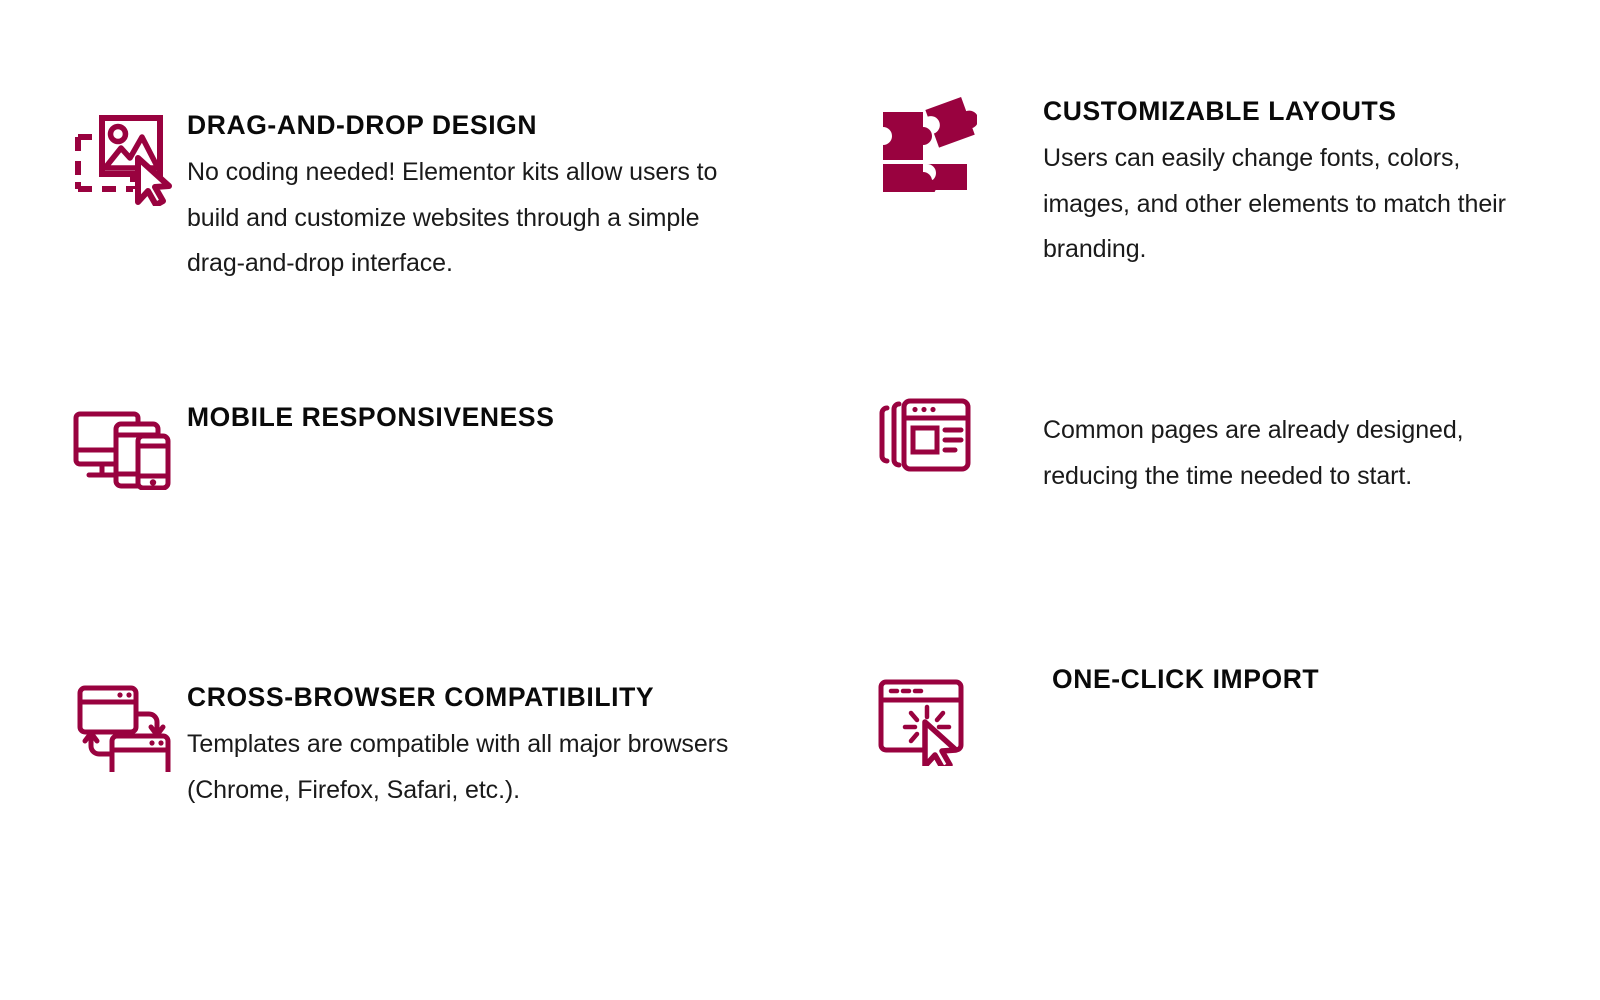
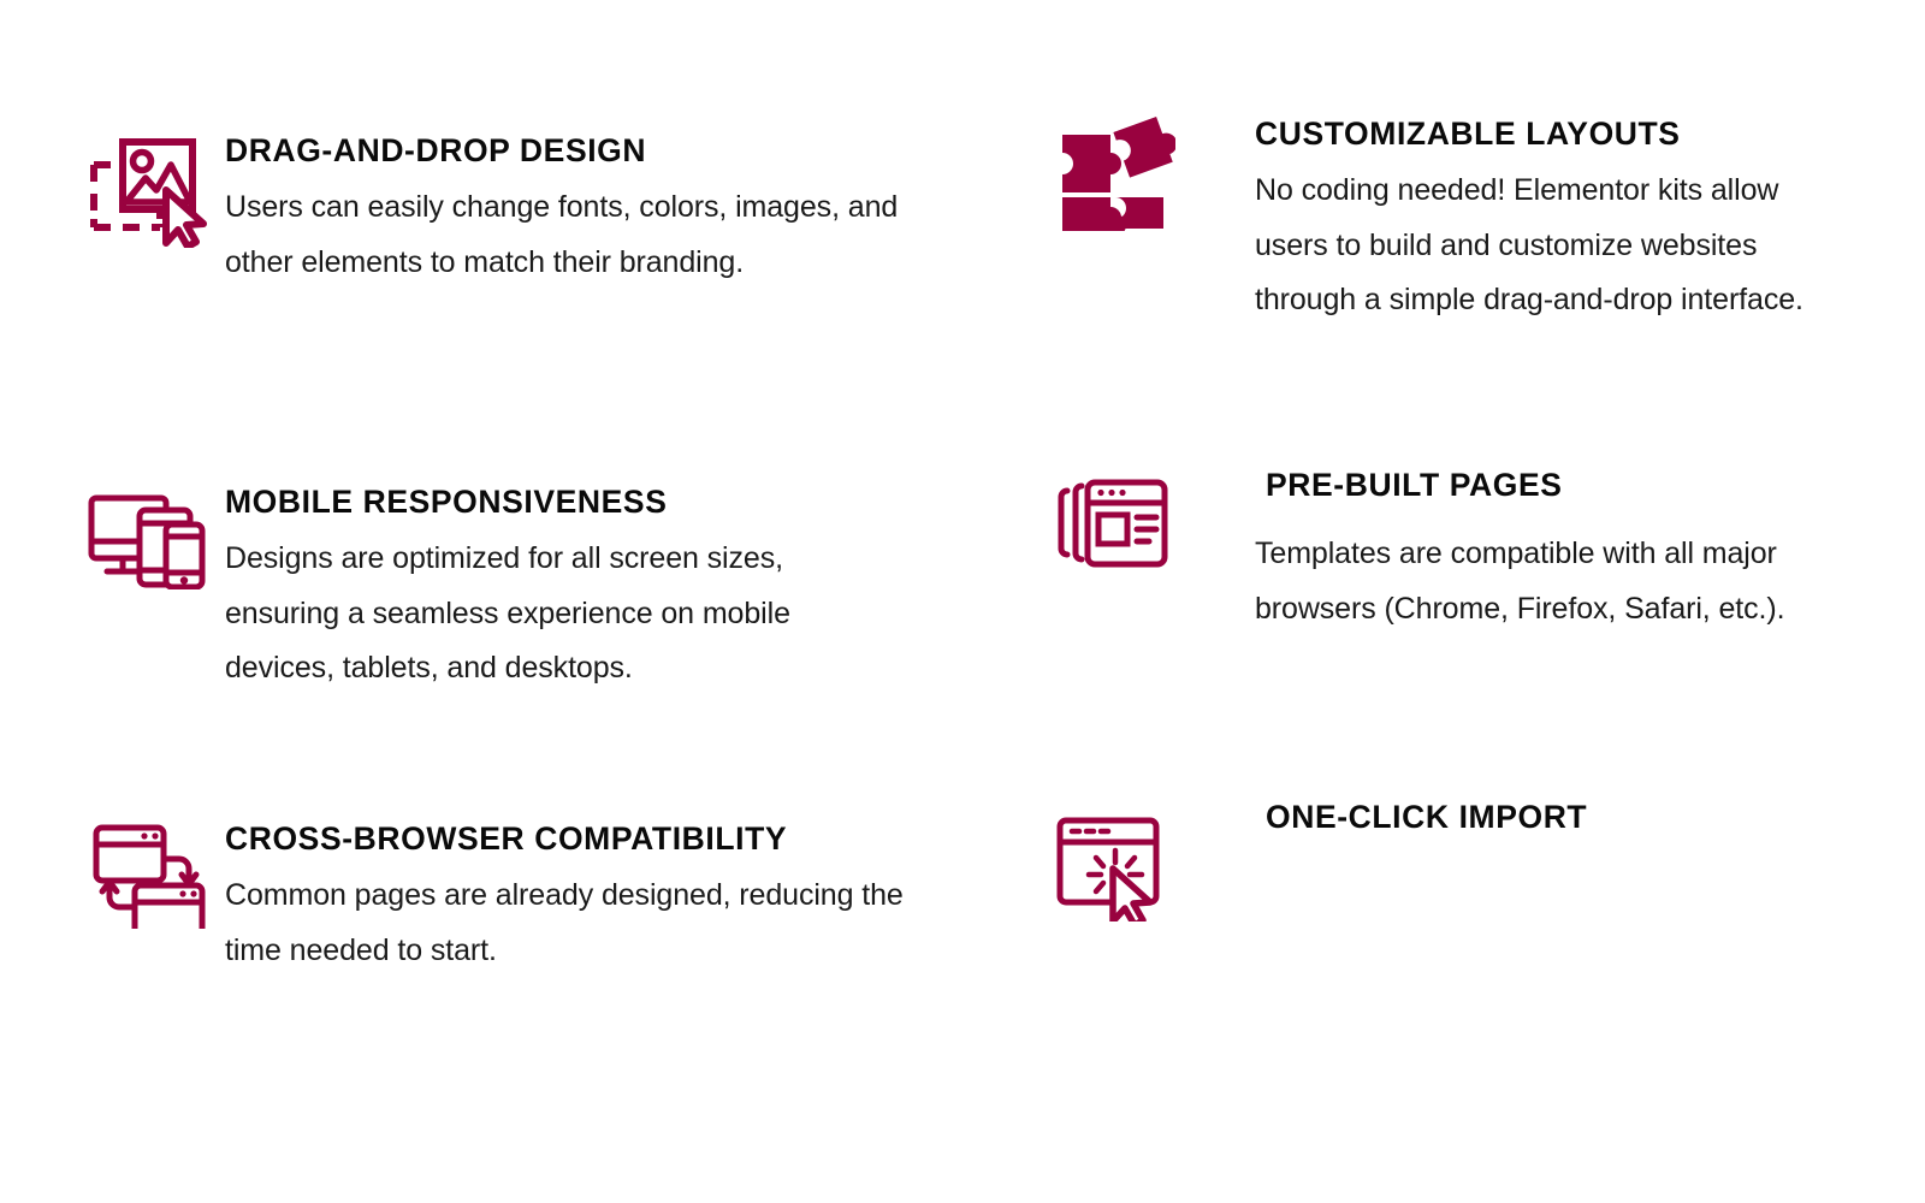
  DRAG-AND-DROP DESIGN
- No coding needed! Elementor kits allow users to build and customize websites through a simple drag-and-drop interface.
+ Users can easily change fonts, colors, images, and other elements to match their branding.
  CUSTOMIZABLE LAYOUTS
- Users can easily change fonts, colors, images, and other elements to match their branding.
+ No coding needed! Elementor kits allow users to build and customize websites through a simple drag-and-drop interface.
  MOBILE RESPONSIVENESS
+ Designs are optimized for all screen sizes, ensuring a seamless experience on mobile devices, tablets, and desktops.
+ PRE-BUILT PAGES
- Common pages are already designed, reducing the time needed to start.
+ Templates are compatible with all major browsers (Chrome, Firefox, Safari, etc.).
  CROSS-BROWSER COMPATIBILITY
- Templates are compatible with all major browsers (Chrome, Firefox, Safari, etc.).
+ Common pages are already designed, reducing the time needed to start.
  ONE-CLICK IMPORT
